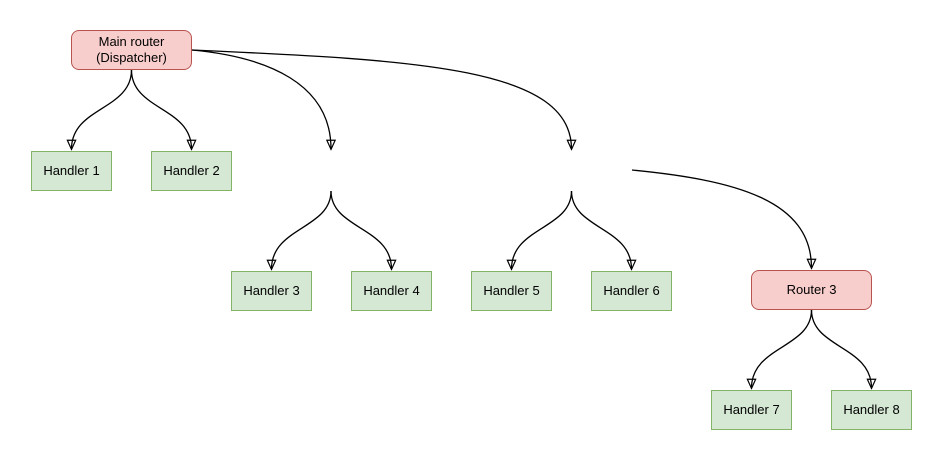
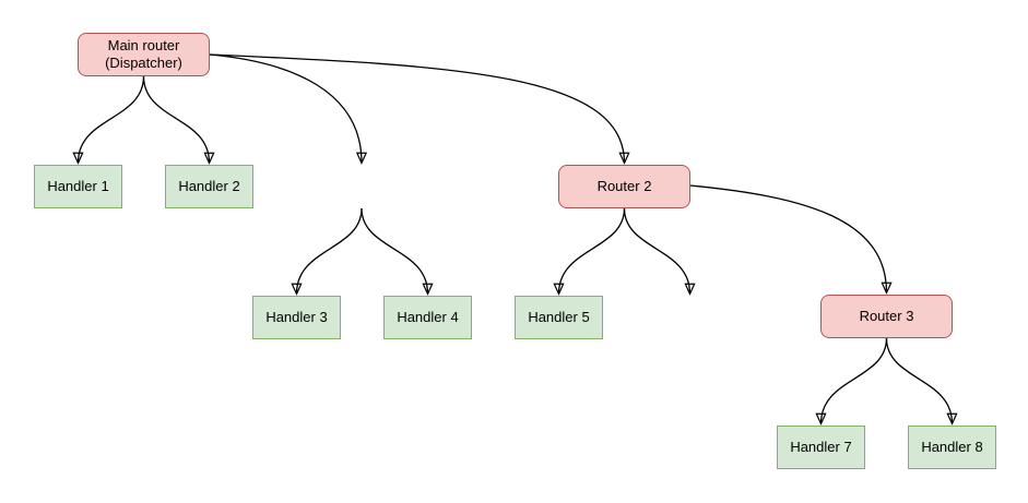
  Main router
  (Dispatcher)
  Handler 1
  Handler 2
+ Router 2
  Handler 3
  Handler 4
  Handler 5
- Handler 6
  Router 3
  Handler 7
  Handler 8
